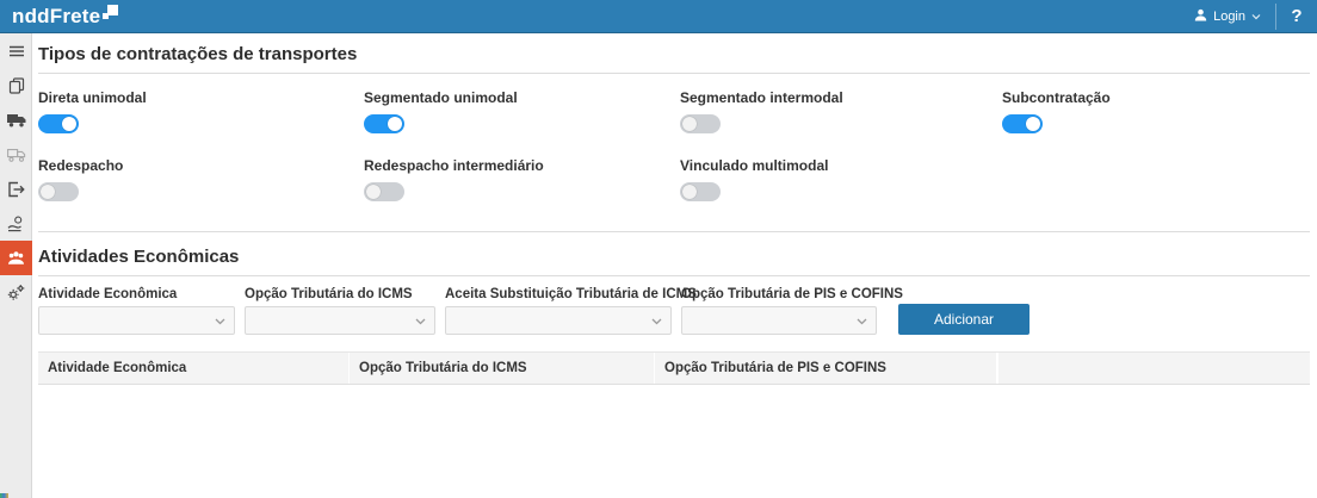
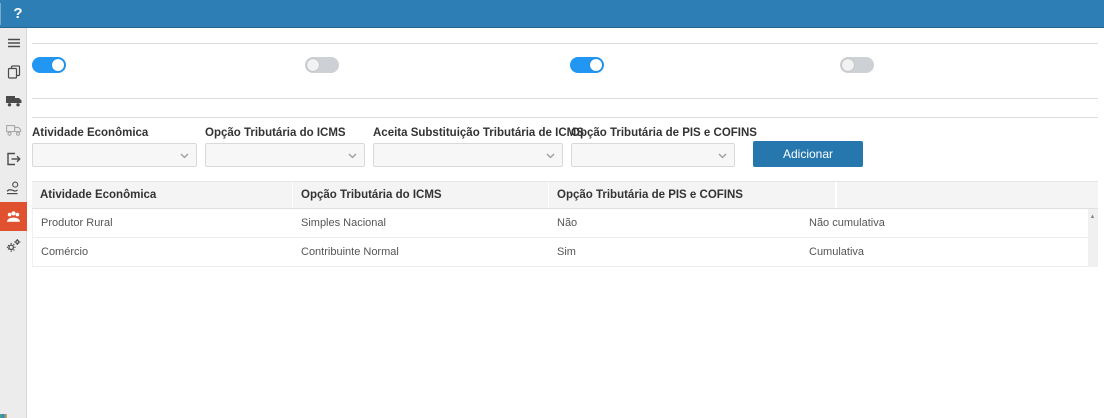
- nddFrete
- Login
  ?
- Tipos de contratações de transportes
- Direta unimodal
- Segmentado unimodal
- Segmentado intermodal
- Subcontratação
- Redespacho
- Redespacho intermediário
- Vinculado multimodal
- Atividades Econômicas
  Atividade Econômica
  Opção Tributária do ICMS
  Aceita Substituição Tributária de IC
  Opção Tributária de PIS e COFINS
  Adicionar
  Atividade Econômica
  Opção Tributária do ICMS
  Opção Tributária de PIS e COFINS
+ Produtor Rural
+ Simples Nacional
+ Não
+ Não cumulativa
+ Comércio
+ Contribuinte Normal
+ Sim
+ Cumulativa
